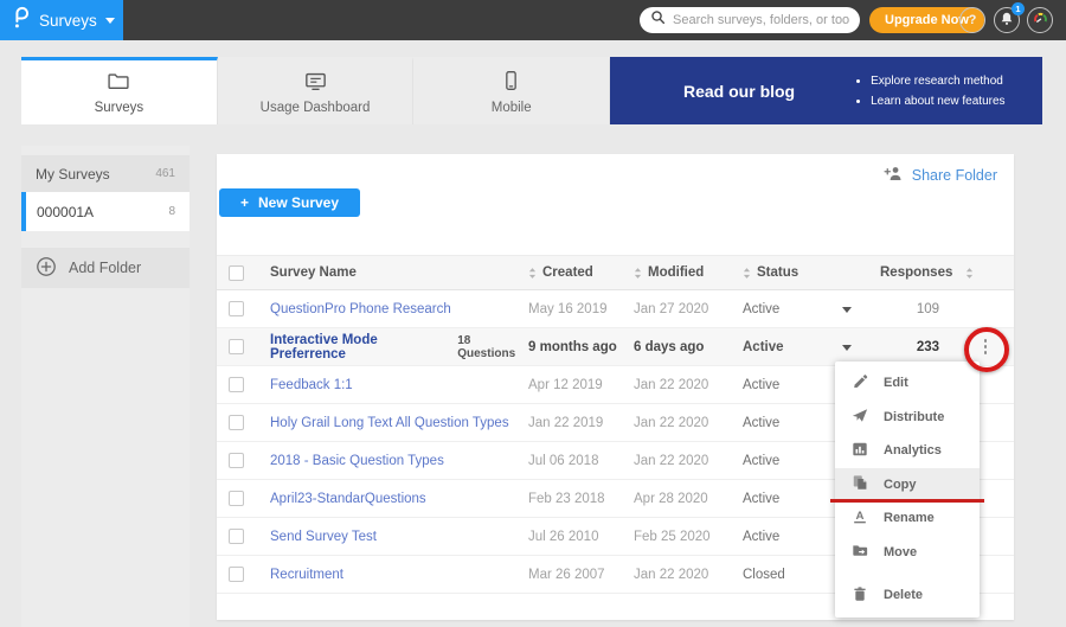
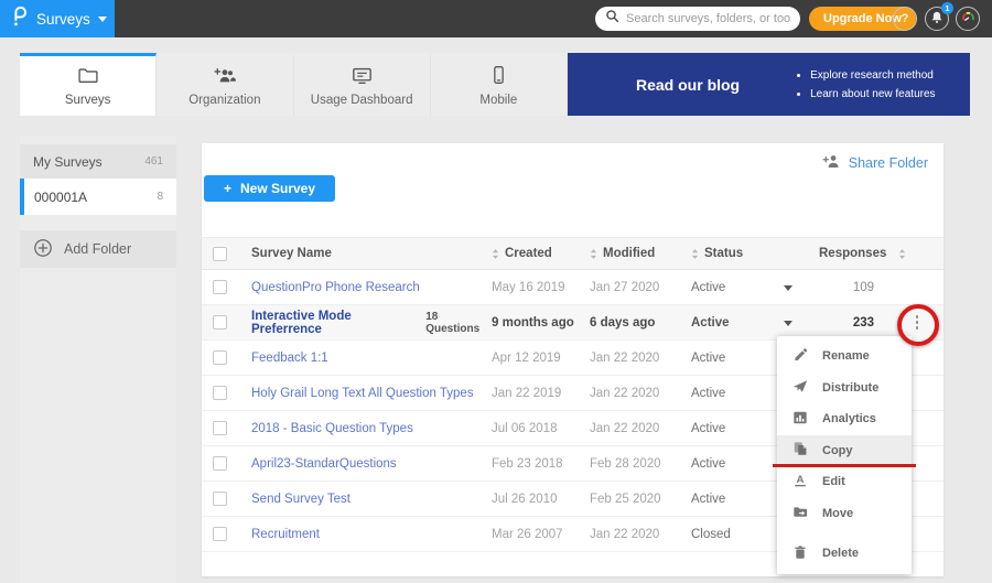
  Surveys
  Search surveys, folders, or too
  Upgrade Now
  ?
  1
  Surveys
+ Organization
  Usage Dashboard
  Mobile
  Read our blog
  Explore research method
  Learn about new features
  My Surveys
  461
  000001A
  8
  Add Folder
  Share Folder
  +
  New Survey
  Survey Name
  Created
  Modified
  Status
  Responses
  QuestionPro Phone Research
  May 16 2019
  Jan 27 2020
  Active
  109
  Interactive Mode Preferrence
  18 Questions
  9 months ago
  6 days ago
  Active
  233
  Feedback 1:1
  Apr 12 2019
  Jan 22 2020
  Active
  Holy Grail Long Text All Question Types
  Jan 22 2019
  Jan 22 2020
  Active
  2018 - Basic Question Types
  Jul 06 2018
  Jan 22 2020
  Active
  April23-StandarQuestions
  Feb 23 2018
- Apr 28 2020
+ Feb 28 2020
  Active
  Send Survey Test
  Jul 26 2010
  Feb 25 2020
  Active
  Recruitment
  Mar 26 2007
  Jan 22 2020
  Closed
- Edit
+ Rename
  Distribute
  Analytics
  Copy
  A
- Rename
+ Edit
  Move
  Delete
